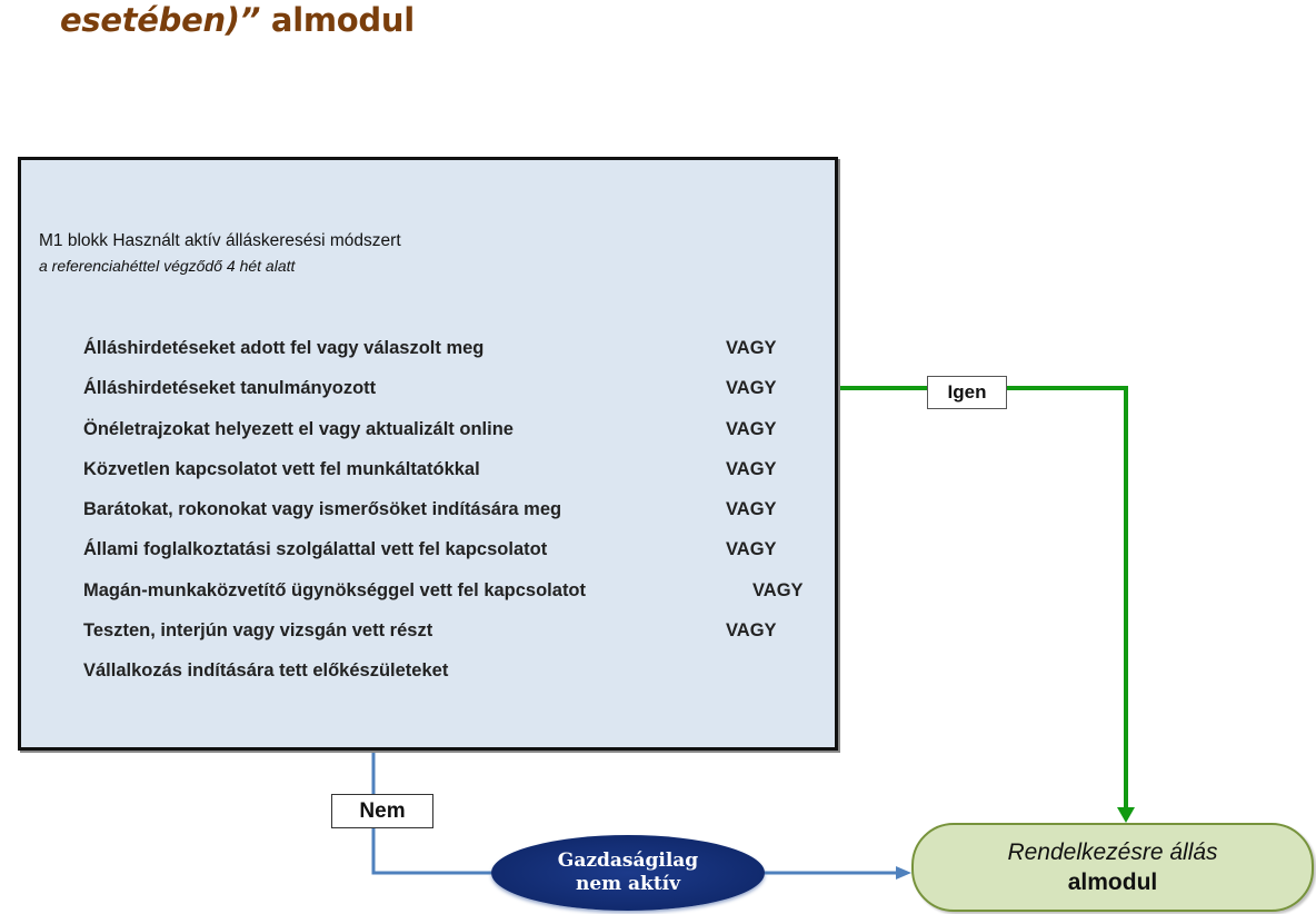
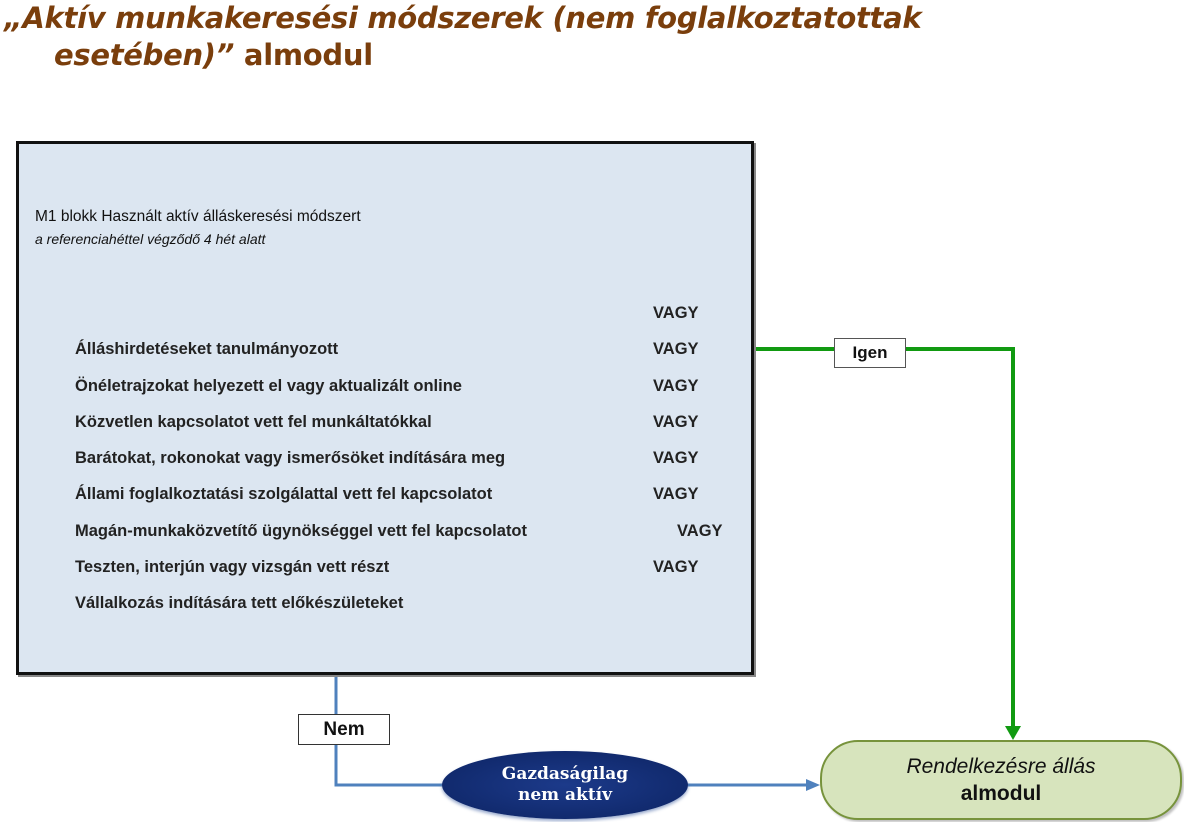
+ „Aktív munkakeresési módszerek (nem foglalkoztatottak
  esetében)” almodul
  M1 blokk Használt aktív álláskeresési módszert
  a referenciahéttel végződő 4 hét alatt
- Álláshirdetéseket adott fel vagy válaszolt meg
  VAGY
  Álláshirdetéseket tanulmányozott
  VAGY
  Önéletrajzokat helyezett el vagy aktualizált online
  VAGY
  Közvetlen kapcsolatot vett fel munkáltatókkal
  VAGY
  Barátokat, rokonokat vagy ismerősöket indítására meg
  VAGY
  Állami foglalkoztatási szolgálattal vett fel kapcsolatot
  VAGY
  Magán-munkaközvetítő ügynökséggel vett fel kapcsolatot
  VAGY
  Teszten, interjún vagy vizsgán vett részt
  VAGY
  Vállalkozás indítására tett előkészületeket
  Igen
  Nem
  Gazdaságilag
  nem aktív
  Rendelkezésre állás
  almodul
